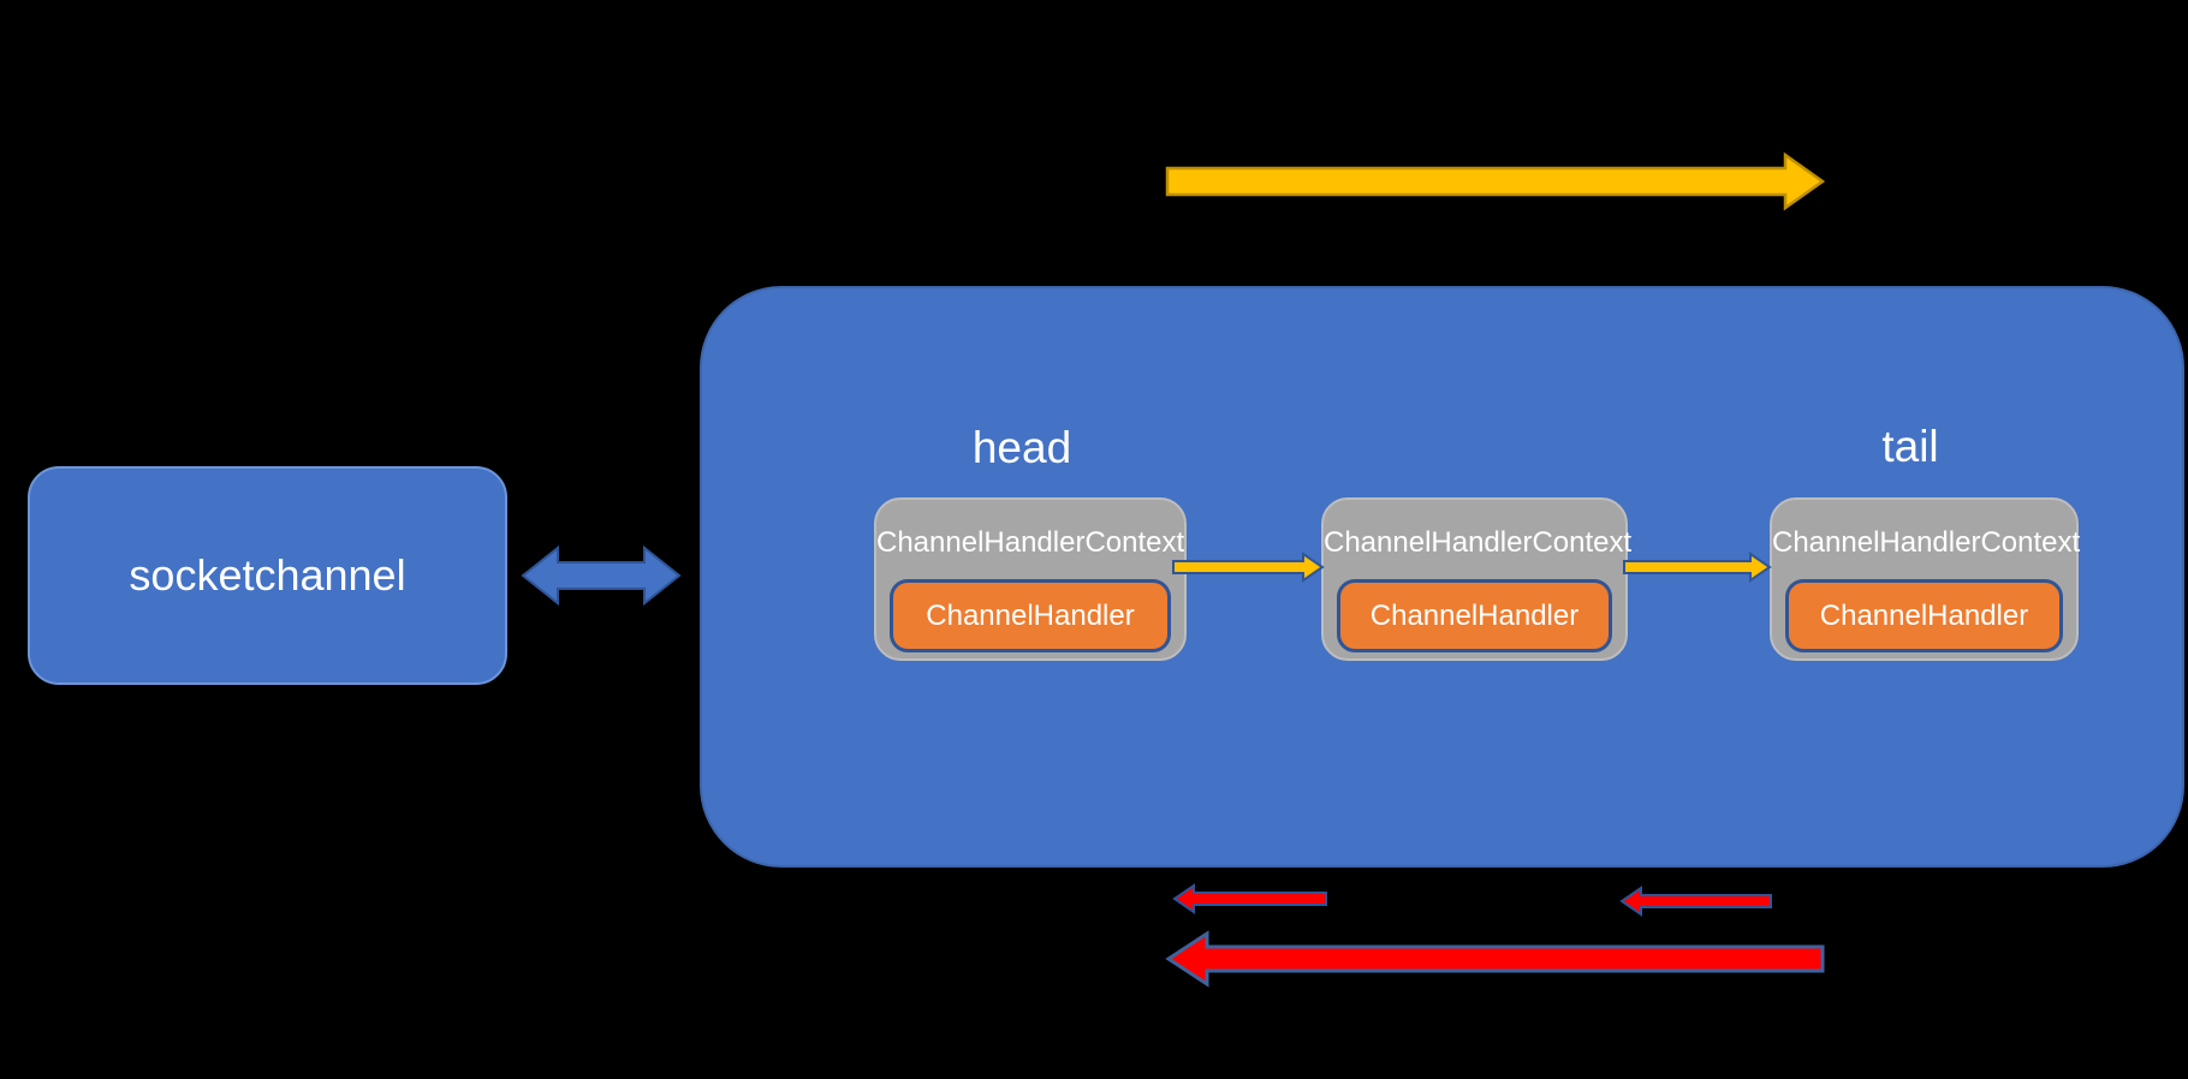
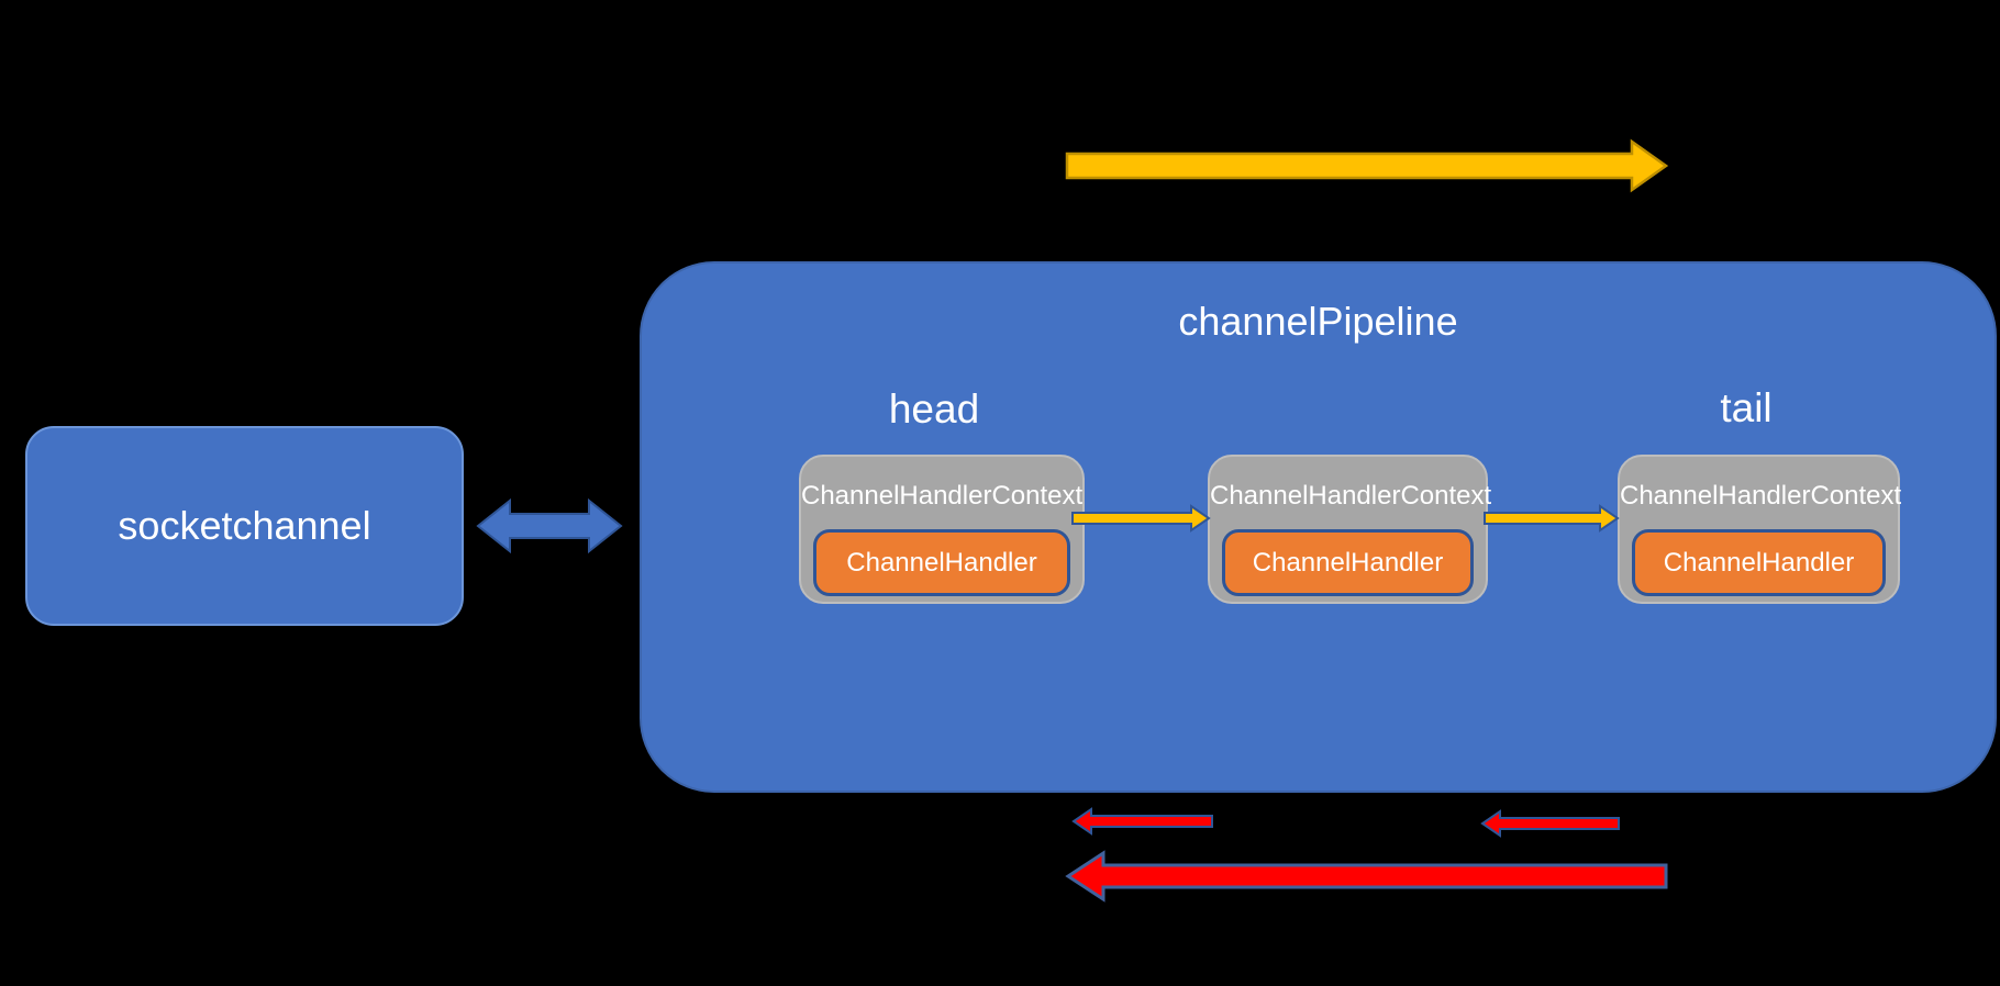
  socketchannel
+ channelPipeline
  head
  tail
  ChannelHandlerContext
  ChannelHandler
  ChannelHandlerContext
  ChannelHandler
  ChannelHandlerContext
  ChannelHandler
